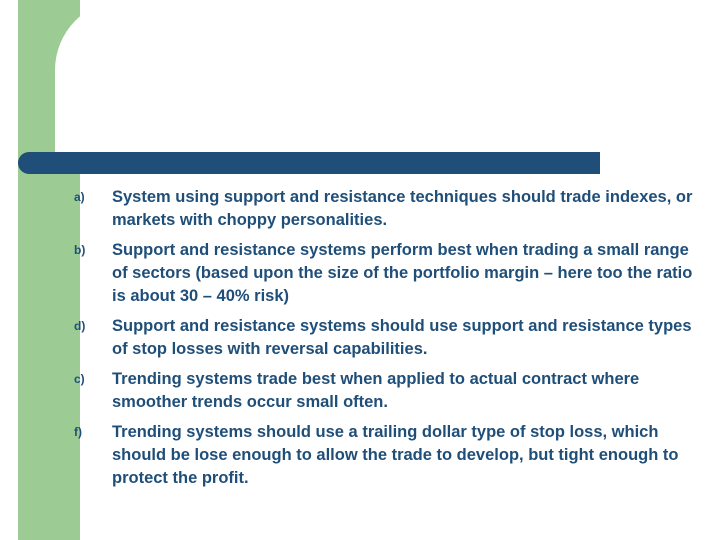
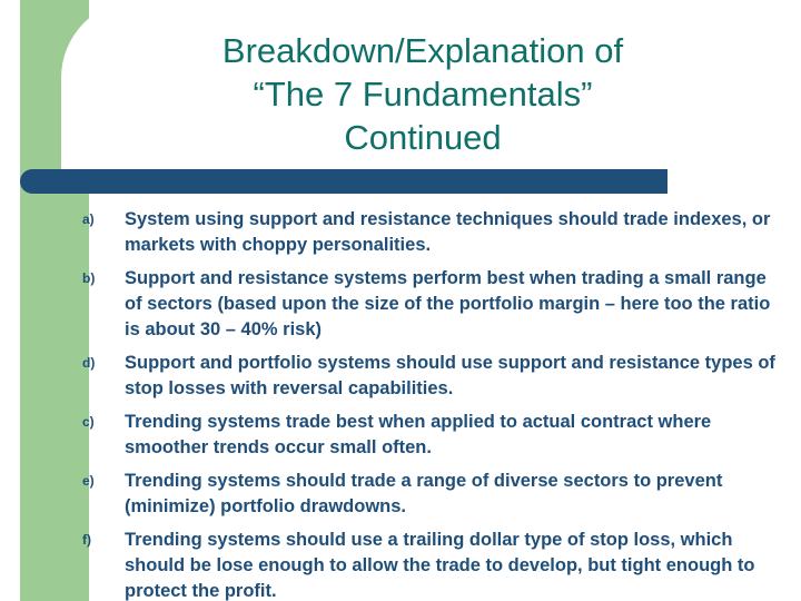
+ Breakdown/Explanation of
+ “The 7 Fundamentals”
+ Continued
  a)
  System using support and resistance techniques should trade indexes, or markets with choppy personalities.
  b)
  Support and resistance systems perform best when trading a small range of sectors (based upon the size of the portfolio margin – here too the ratio is about 30 – 40% risk)
  d)
- Support and resistance systems should use support and resistance types of stop losses with reversal capabilities.
+ Support and portfolio systems should use support and resistance types of stop losses with reversal capabilities.
  c)
  Trending systems trade best when applied to actual contract where smoother trends occur small often.
+ e)
+ Trending systems should trade a range of diverse sectors to prevent (minimize) portfolio drawdowns.
  f)
  Trending systems should use a trailing dollar type of stop loss, which should be lose enough to allow the trade to develop, but tight enough to protect the profit.
